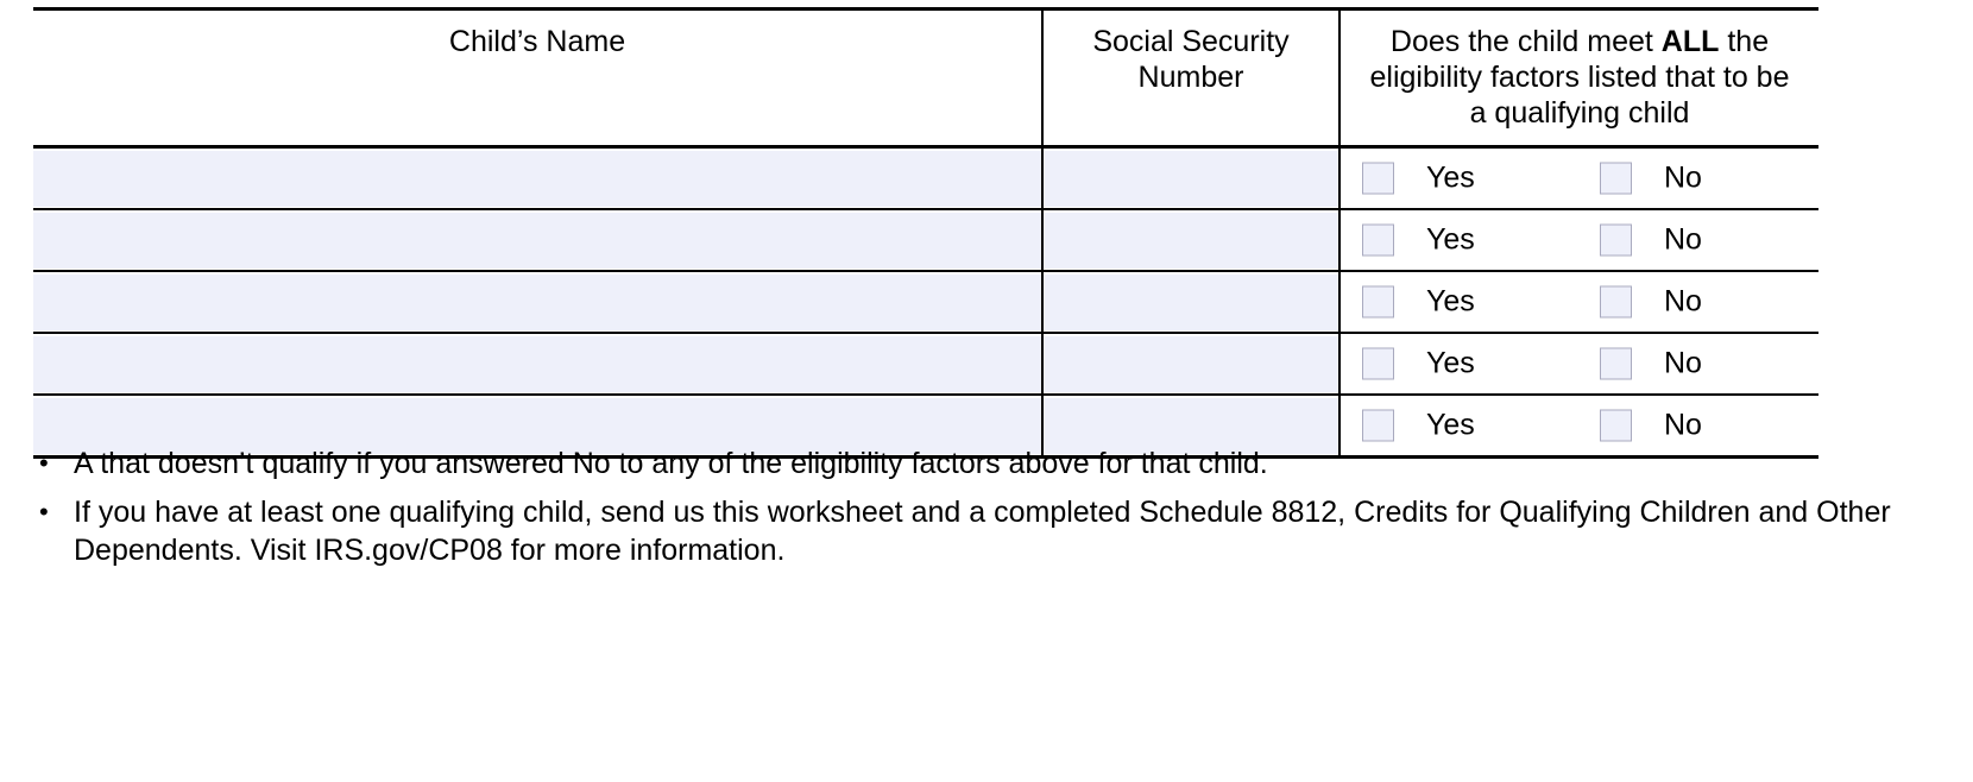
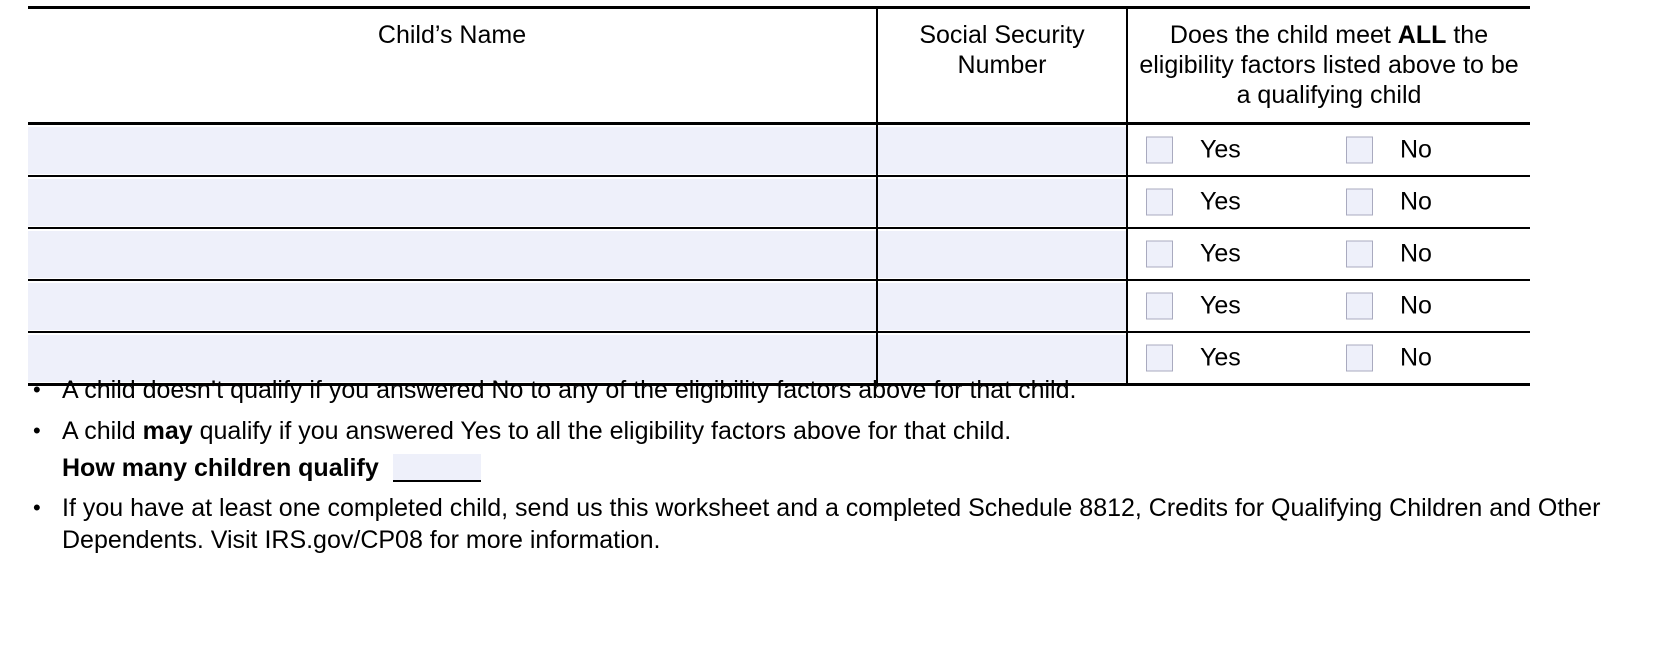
- Child’s Name	Social Security Number	Does the child meet ALL the eligibility factors listed that to be a qualifying child
+ Child’s Name	Social Security Number	Does the child meet ALL the eligibility factors listed above to be a qualifying child
  		Yes No
  		Yes No
  		Yes No
  		Yes No
  		Yes No
- A that doesn’t qualify if you answered No to any of the eligibility factors above for that child.
+ A child doesn’t qualify if you answered No to any of the eligibility factors above for that child.
+ A child may qualify if you answered Yes to all the eligibility factors above for that child.
+ How many children qualify
- If you have at least one qualifying child, send us this worksheet and a completed Schedule 8812, Credits for Qualifying Children and Other Dependents. Visit IRS.gov/CP08 for more information.
+ If you have at least one completed child, send us this worksheet and a completed Schedule 8812, Credits for Qualifying Children and Other Dependents. Visit IRS.gov/CP08 for more information.
